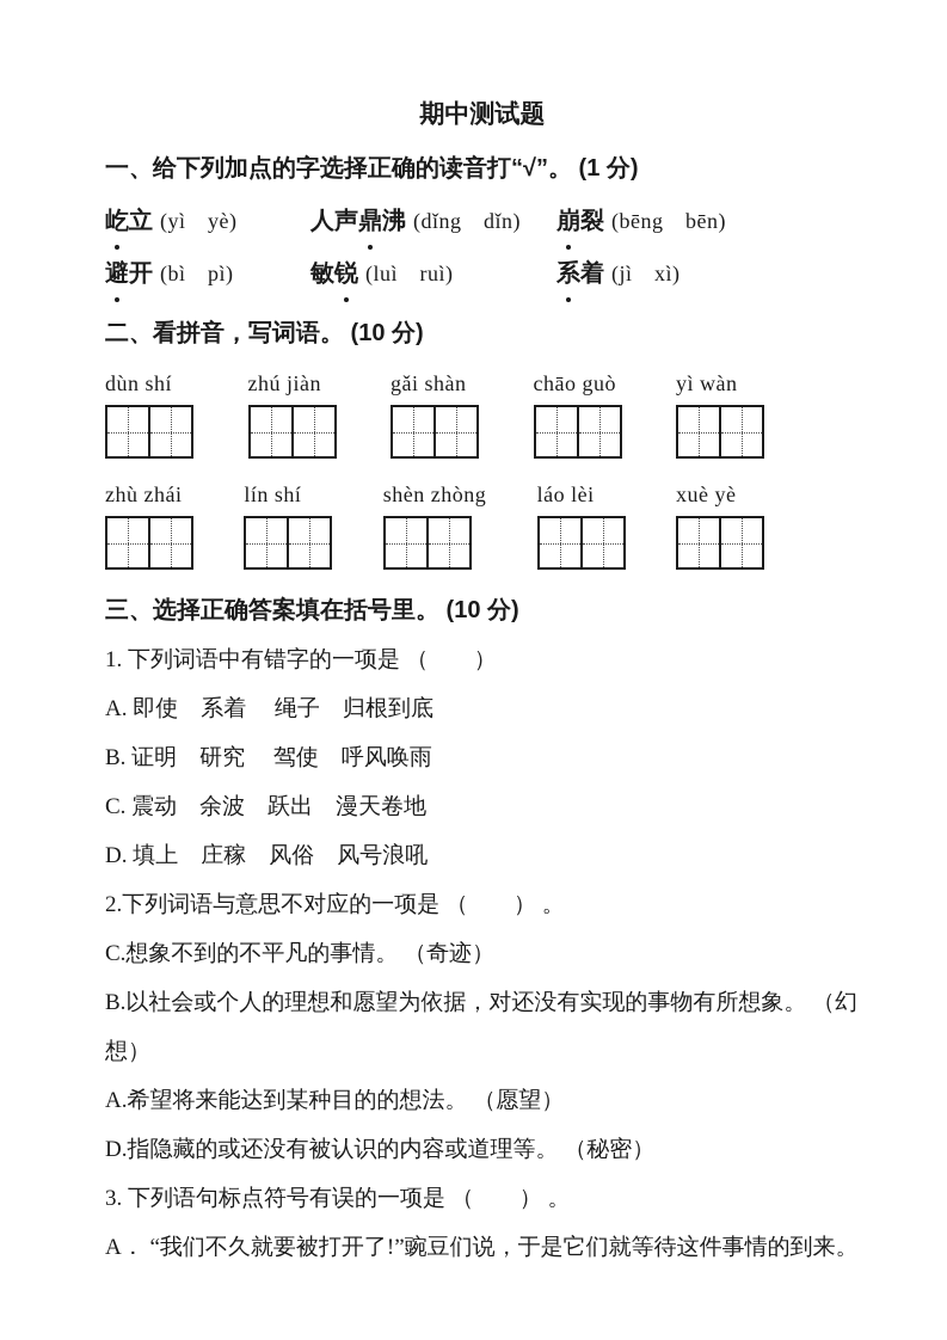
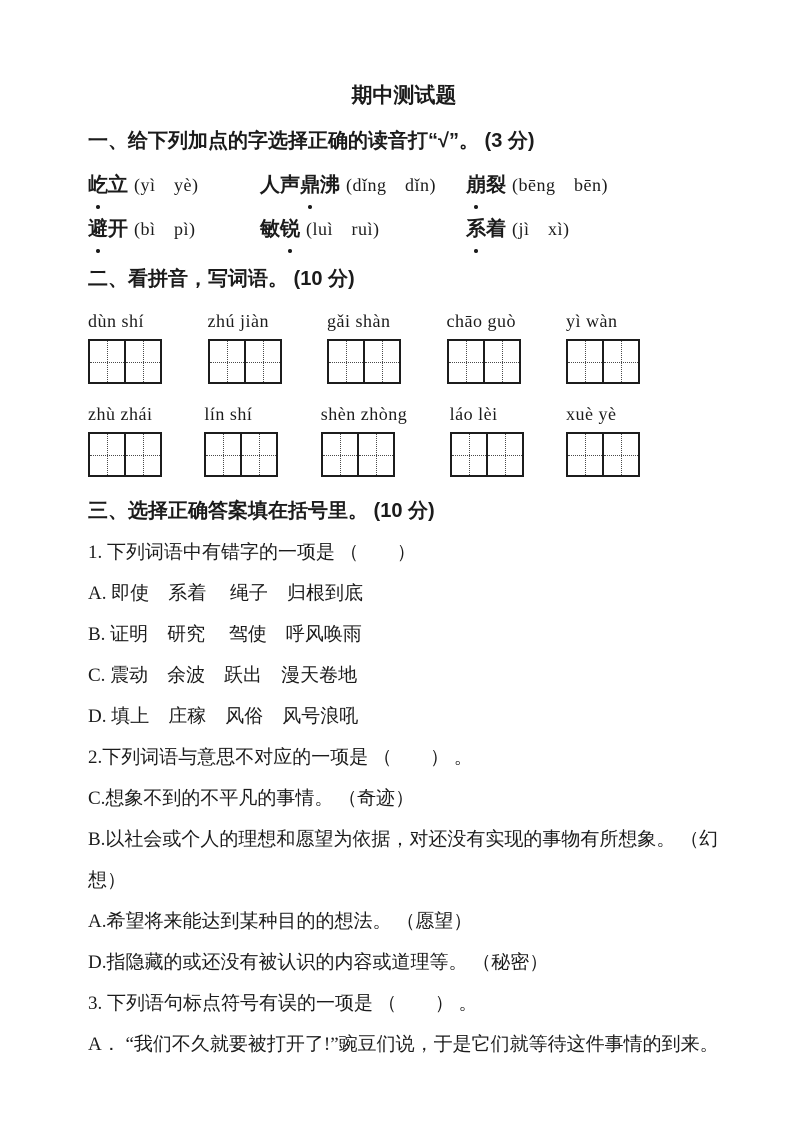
  期中测试题
- 一、给下列加点的字选择正确的读音打“√”。 (1 分)
+ 一、给下列加点的字选择正确的读音打“√”。 (3 分)
  屹立 (yì yè)
  人声鼎沸 (dǐng dǐn)
  崩裂 (bēng bēn)
  避开 (bì pì)
  敏锐 (luì ruì)
  系着 (jì xì)
  二、看拼音，写词语。 (10 分)
  dùn shí
  zhú jiàn
  gǎi shàn
  chāo guò
  yì wàn
  zhù zhái
  lín shí
  shèn zhòng
  láo lèi
  xuè yè
  三、选择正确答案填在括号里。 (10 分)
  1. 下列词语中有错字的一项是 （ ）
  A. 即使 系着 绳子 归根到底
  B. 证明 研究 驾使 呼风唤雨
  C. 震动 余波 跃出 漫天卷地
  D. 填上 庄稼 风俗 风号浪吼
  2.下列词语与意思不对应的一项是 （ ） 。
  C.想象不到的不平凡的事情。 （奇迹）
  B.以社会或个人的理想和愿望为依据，对还没有实现的事物有所想象。 （幻想）
  A.希望将来能达到某种目的的想法。 （愿望）
  D.指隐藏的或还没有被认识的内容或道理等。 （秘密）
  3. 下列语句标点符号有误的一项是 （ ） 。
  A． “我们不久就要被打开了!”豌豆们说，于是它们就等待这件事情的到来。
